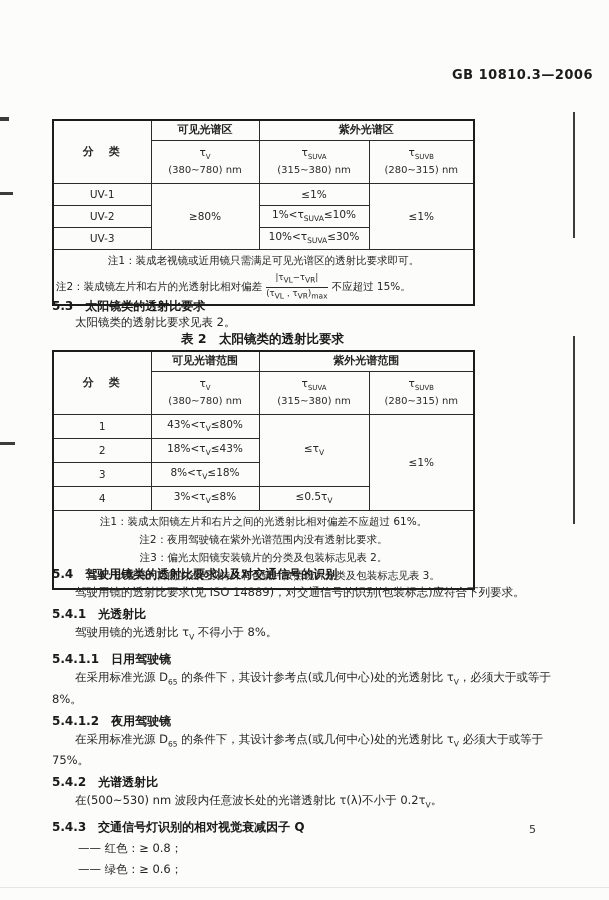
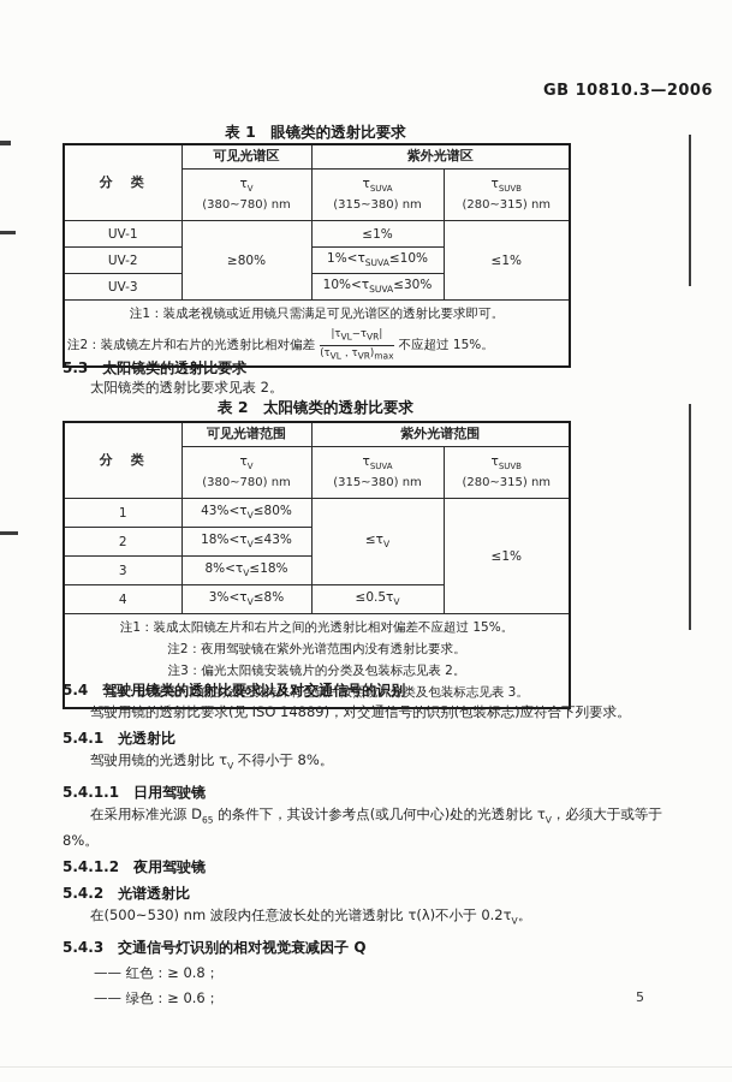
  GB 10810.3—2006
+ 表 1 眼镜类的透射比要求
  分 类	可见光谱区	紫外光谱区
  τV (380~780) nm	τSUVA (315~380) nm	τSUVB (280~315) nm
  UV-1	≥80%	≤1%	≤1%
  UV-2	1%<τSUVA≤10%
  UV-3	10%<τSUVA≤30%
  注1：装成老视镜或近用镜只需满足可见光谱区的透射比要求即可。 注2：装成镜左片和右片的光透射比相对偏差 |τVL−τVR| (τVL，τVR)max 不应超过 15%。
  5.3 太阳镜类的透射比要求
  太阳镜类的透射比要求见表 2。
  表 2 太阳镜类的透射比要求
  分 类	可见光谱范围	紫外光谱范围
  τV (380~780) nm	τSUVA (315~380) nm	τSUVB (280~315) nm
  1	43%<τV≤80%	≤τV	≤1%
  2	18%<τV≤43%
  3	8%<τV≤18%
  4	3%<τV≤8%	≤0.5τV
- 注1：装成太阳镜左片和右片之间的光透射比相对偏差不应超过 61%。 注2：夜用驾驶镜在紫外光谱范围内没有透射比要求。 注3：偏光太阳镜安装镜片的分类及包装标志见表 2。 注4：以装饰为目的的浅色或特殊有色镜片按照镜片分类及包装标志见表 3。
+ 注1：装成太阳镜左片和右片之间的光透射比相对偏差不应超过 15%。 注2：夜用驾驶镜在紫外光谱范围内没有透射比要求。 注3：偏光太阳镜安装镜片的分类及包装标志见表 2。 注4：以装饰为目的的浅色或特殊有色镜片按照镜片分类及包装标志见表 3。
  5.4 驾驶用镜类的透射比要求以及对交通信号的识别
  驾驶用镜的透射比要求(见 ISO 14889)，对交通信号的识别(包装标志)应符合下列要求。
  5.4.1 光透射比
  驾驶用镜的光透射比 τV 不得小于 8%。
  5.4.1.1 日用驾驶镜
  在采用标准光源 D65 的条件下，其设计参考点(或几何中心)处的光透射比 τV，必须大于或等于 8%。
  5.4.1.2 夜用驾驶镜
- 在采用标准光源 D65 的条件下，其设计参考点(或几何中心)处的光透射比 τV 必须大于或等于 75%。
  5.4.2 光谱透射比
  在(500~530) nm 波段内任意波长处的光谱透射比 τ(λ)不小于 0.2τV。
  5.4.3 交通信号灯识别的相对视觉衰减因子 Q
  —— 红色：≥ 0.8；
  —— 绿色：≥ 0.6；
  5
